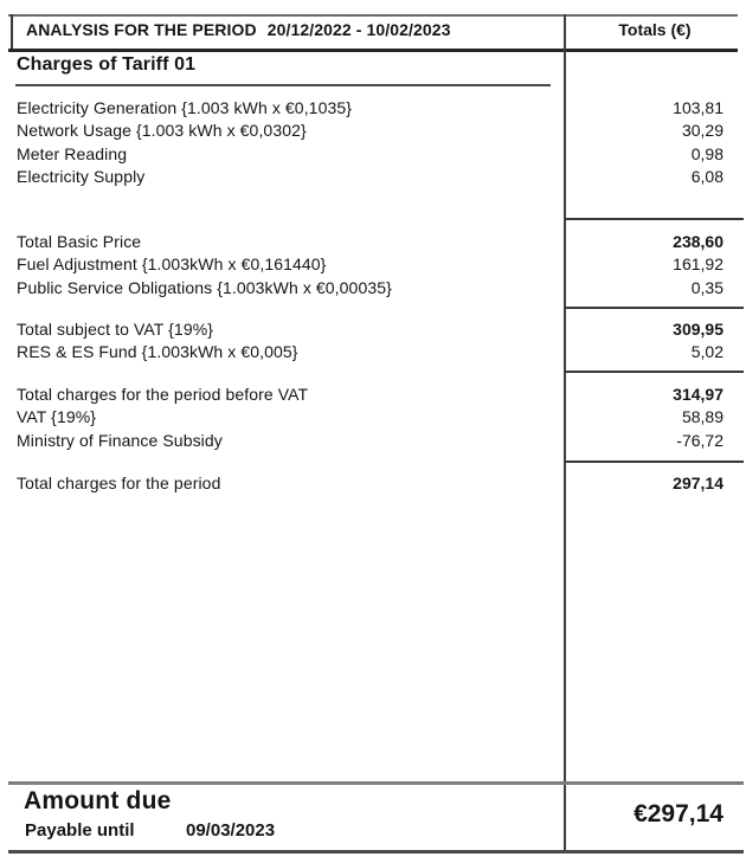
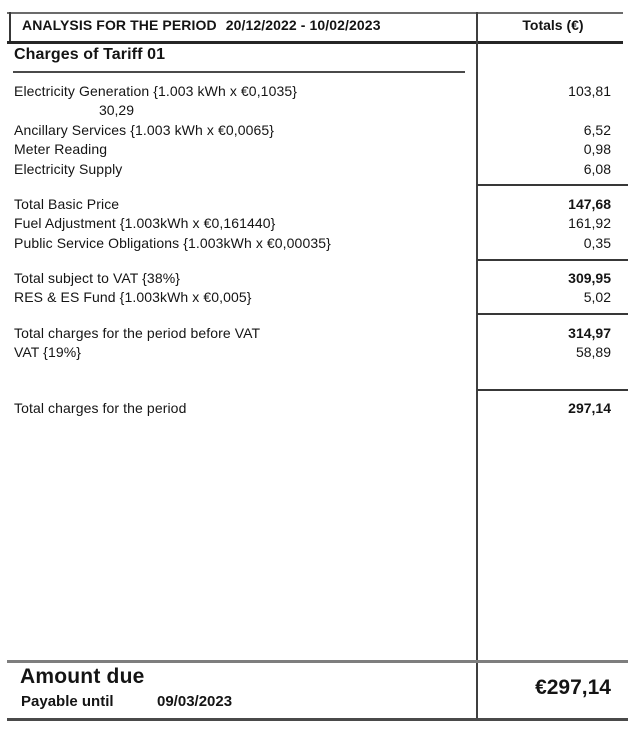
  ANALYSIS FOR THE PERIOD 20/12/2022 - 10/02/2023
  Totals (€)
  Charges of Tariff 01
  Electricity Generation {1.003 kWh x €0,1035}
  103,81
- Network Usage {1.003 kWh x €0,0302}
  30,29
+ Ancillary Services {1.003 kWh x €0,0065}
+ 6,52
  Meter Reading
  0,98
  Electricity Supply
  6,08
  Total Basic Price
- 238,60
+ 147,68
  Fuel Adjustment {1.003kWh x €0,161440}
  161,92
  Public Service Obligations {1.003kWh x €0,00035}
  0,35
- Total subject to VAT {19%}
+ Total subject to VAT {38%}
  309,95
  RES & ES Fund {1.003kWh x €0,005}
  5,02
  Total charges for the period before VAT
  314,97
  VAT {19%}
  58,89
- Ministry of Finance Subsidy
- -76,72
  Total charges for the period
  297,14
  Amount due
  Payable until 09/03/2023
  €297,14
